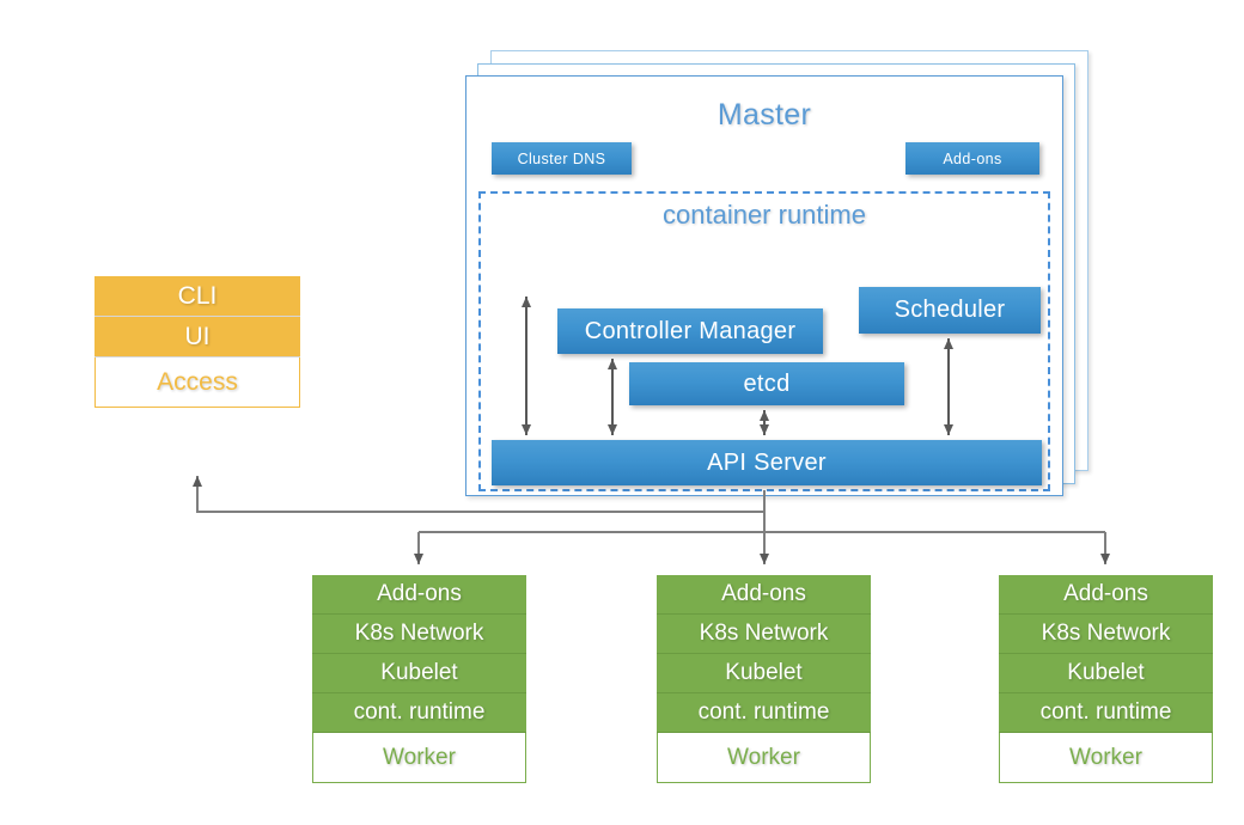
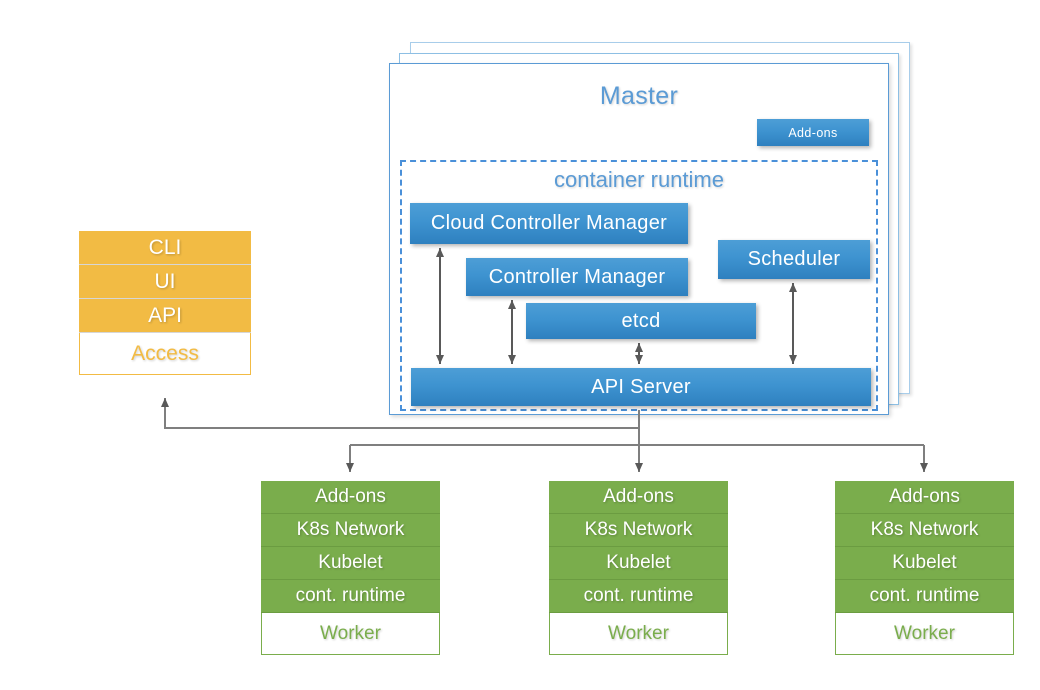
  Master
- Cluster DNS
  Add-ons
  container runtime
+ Cloud Controller Manager
  Controller Manager
  etcd
  Scheduler
  API Server
  CLI
  UI
+ API
  Access
  Add-ons
  K8s Network
  Kubelet
  cont. runtime
  Worker
  Add-ons
  K8s Network
  Kubelet
  cont. runtime
  Worker
  Add-ons
  K8s Network
  Kubelet
  cont. runtime
  Worker
